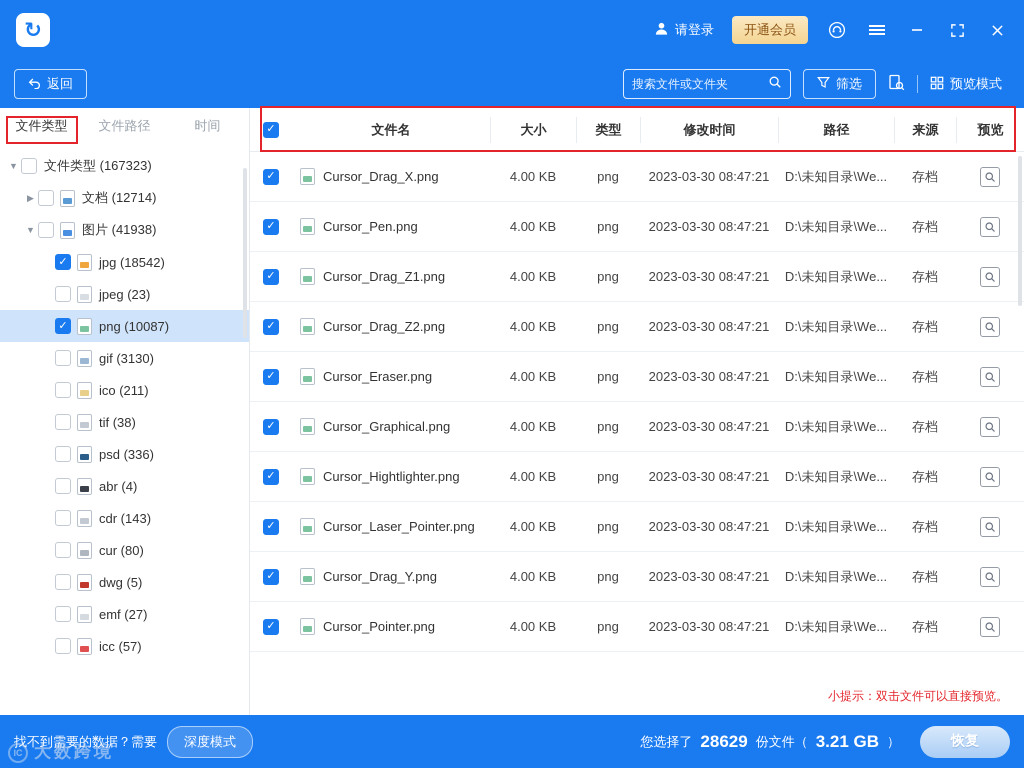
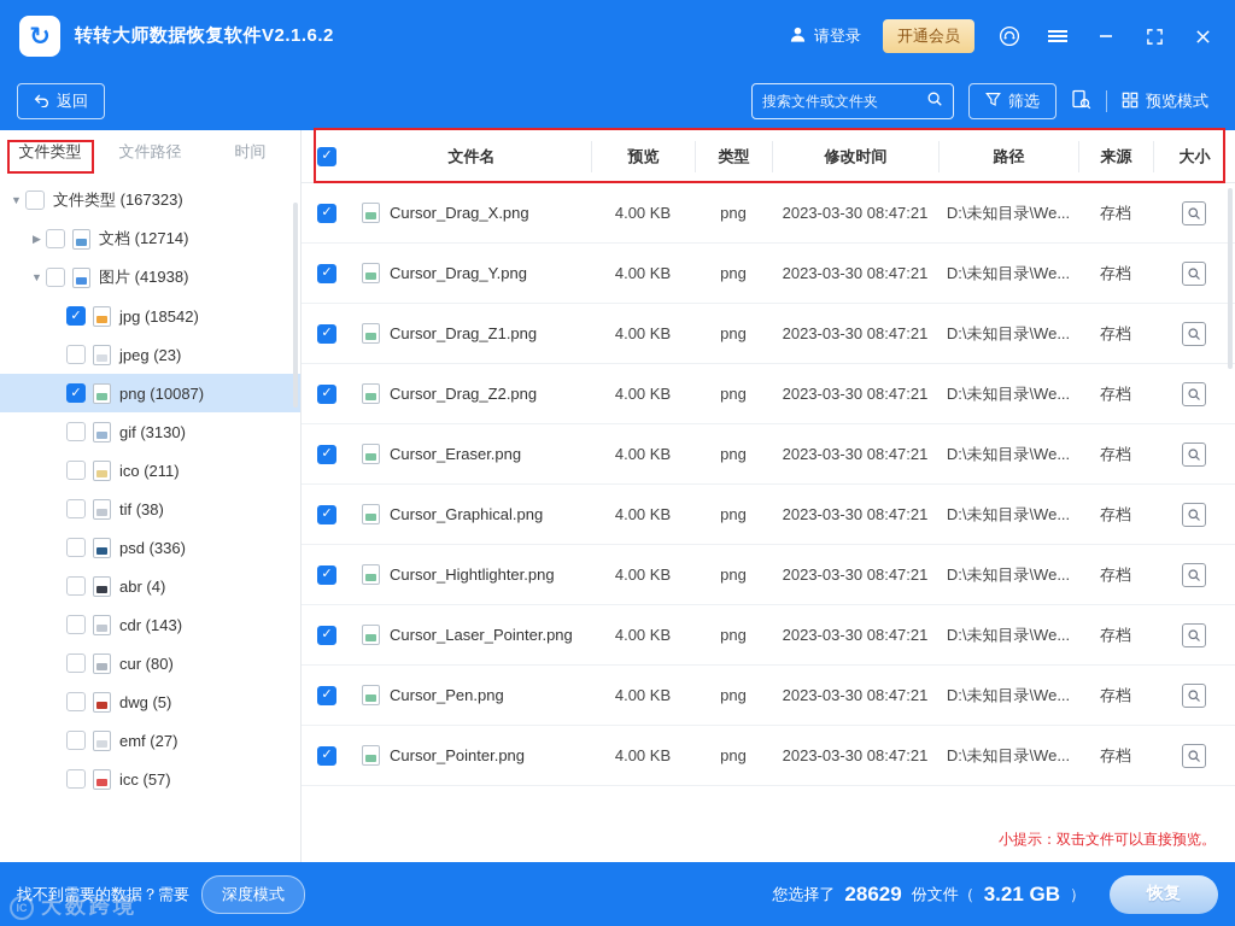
  ↻
+ 转转大师数据恢复软件V2.1.6.2
  请登录
  开通会员
  返回
  搜索文件或文件夹
  筛选
  预览模式
  文件类型
  文件路径
  时间
  ▼
  文件类型 (167323)
  ▶
  文档 (12714)
  ▼
  图片 (41938)
  jpg (18542)
  jpeg (23)
  png (10087)
  gif (3130)
  ico (211)
  tif (38)
  psd (336)
  abr (4)
  cdr (143)
  cur (80)
  dwg (5)
  emf (27)
  icc (57)
  文件名
- 大小
+ 预览
  类型
  修改时间
  路径
  来源
- 预览
+ 大小
  Cursor_Drag_X.png
  4.00 KB
  png
  2023-03-30 08:47:21
  D:\未知目录\We...
  存档
- Cursor_Pen.png
+ Cursor_Drag_Y.png
  4.00 KB
  png
  2023-03-30 08:47:21
  D:\未知目录\We...
  存档
  Cursor_Drag_Z1.png
  4.00 KB
  png
  2023-03-30 08:47:21
  D:\未知目录\We...
  存档
  Cursor_Drag_Z2.png
  4.00 KB
  png
  2023-03-30 08:47:21
  D:\未知目录\We...
  存档
  Cursor_Eraser.png
  4.00 KB
  png
  2023-03-30 08:47:21
  D:\未知目录\We...
  存档
  Cursor_Graphical.png
  4.00 KB
  png
  2023-03-30 08:47:21
  D:\未知目录\We...
  存档
  Cursor_Hightlighter.png
  4.00 KB
  png
  2023-03-30 08:47:21
  D:\未知目录\We...
  存档
  Cursor_Laser_Pointer.png
  4.00 KB
  png
  2023-03-30 08:47:21
  D:\未知目录\We...
  存档
- Cursor_Drag_Y.png
+ Cursor_Pen.png
  4.00 KB
  png
  2023-03-30 08:47:21
  D:\未知目录\We...
  存档
  Cursor_Pointer.png
  4.00 KB
  png
  2023-03-30 08:47:21
  D:\未知目录\We...
  存档
  小提示：双击文件可以直接预览。
  找不到需要的数据？需要
  深度模式
  您选择了
  28629
  份文件（
  3.21 GB
  ）
  恢复
  IC
  大数跨境
